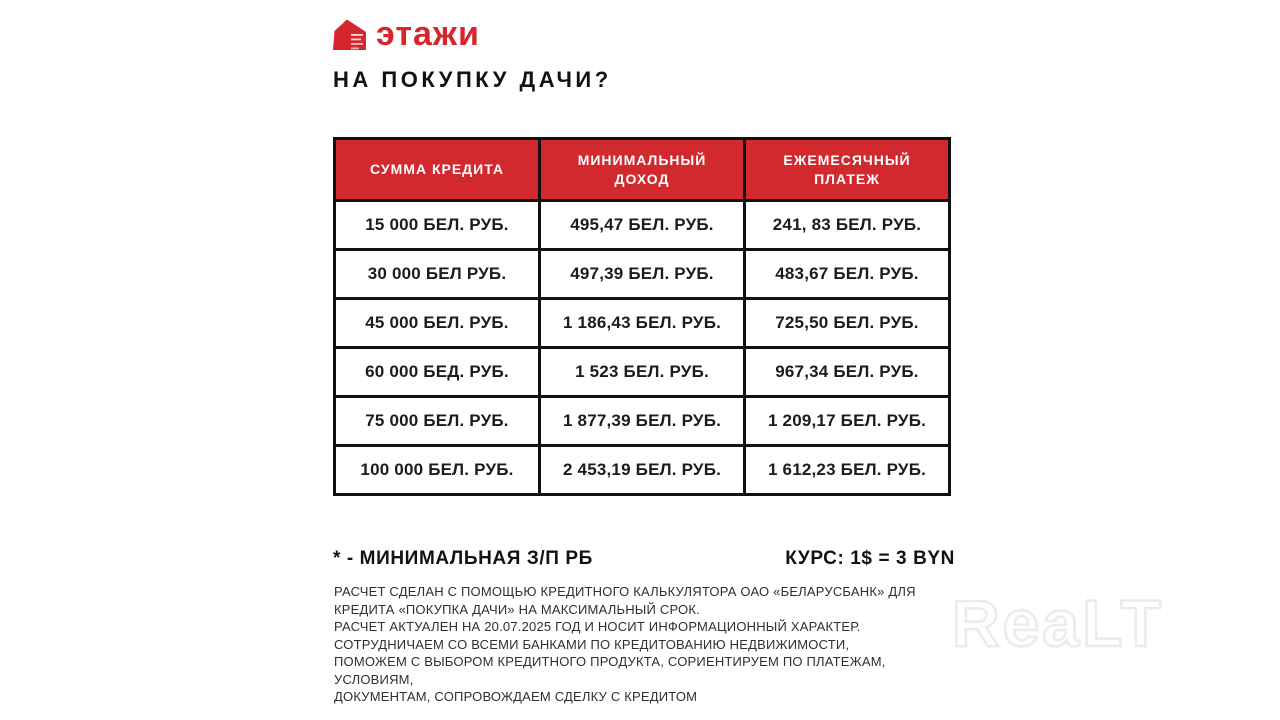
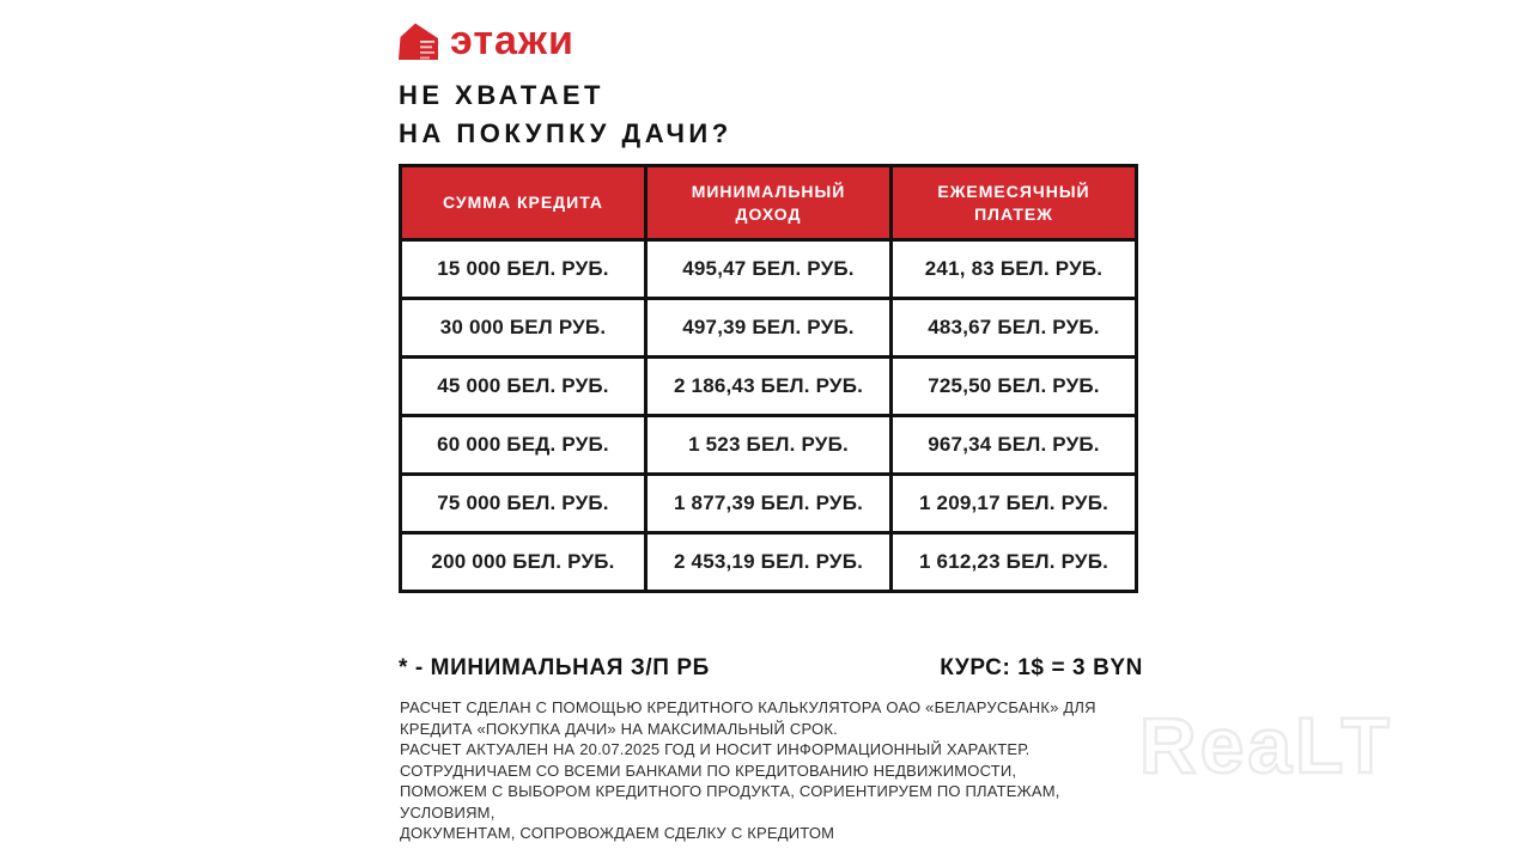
  этажи
+ НЕ ХВАТАЕТ
  НА ПОКУПКУ ДАЧИ?
  СУММА КРЕДИТА	МИНИМАЛЬНЫЙ ДОХОД	ЕЖЕМЕСЯЧНЫЙ ПЛАТЕЖ
  15 000 БЕЛ. РУБ.	495,47 БЕЛ. РУБ.	241, 83 БЕЛ. РУБ.
  30 000 БЕЛ РУБ.	497,39 БЕЛ. РУБ.	483,67 БЕЛ. РУБ.
- 45 000 БЕЛ. РУБ.	1 186,43 БЕЛ. РУБ.	725,50 БЕЛ. РУБ.
+ 45 000 БЕЛ. РУБ.	2 186,43 БЕЛ. РУБ.	725,50 БЕЛ. РУБ.
  60 000 БЕД. РУБ.	1 523 БЕЛ. РУБ.	967,34 БЕЛ. РУБ.
  75 000 БЕЛ. РУБ.	1 877,39 БЕЛ. РУБ.	1 209,17 БЕЛ. РУБ.
- 100 000 БЕЛ. РУБ.	2 453,19 БЕЛ. РУБ.	1 612,23 БЕЛ. РУБ.
+ 200 000 БЕЛ. РУБ.	2 453,19 БЕЛ. РУБ.	1 612,23 БЕЛ. РУБ.
  * - МИНИМАЛЬНАЯ З/П РБ
  КУРС: 1$ = 3 BYN
  РАСЧЕТ СДЕЛАН С ПОМОЩЬЮ КРЕДИТНОГО КАЛЬКУЛЯТОРА ОАО «БЕЛАРУСБАНК» ДЛЯ
  КРЕДИТА «ПОКУПКА ДАЧИ» НА МАКСИМАЛЬНЫЙ СРОК.
  РАСЧЕТ АКТУАЛЕН НА 20.07.2025 ГОД И НОСИТ ИНФОРМАЦИОННЫЙ ХАРАКТЕР.
  СОТРУДНИЧАЕМ СО ВСЕМИ БАНКАМИ ПО КРЕДИТОВАНИЮ НЕДВИЖИМОСТИ,
  ПОМОЖЕМ С ВЫБОРОМ КРЕДИТНОГО ПРОДУКТА, СОРИЕНТИРУЕМ ПО ПЛАТЕЖАМ,
  УСЛОВИЯМ,
  ДОКУМЕНТАМ, СОПРОВОЖДАЕМ СДЕЛКУ С КРЕДИТОМ
